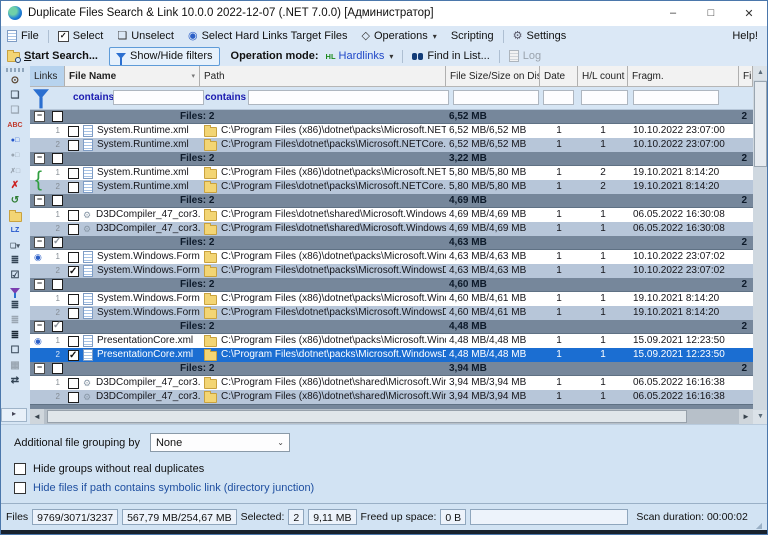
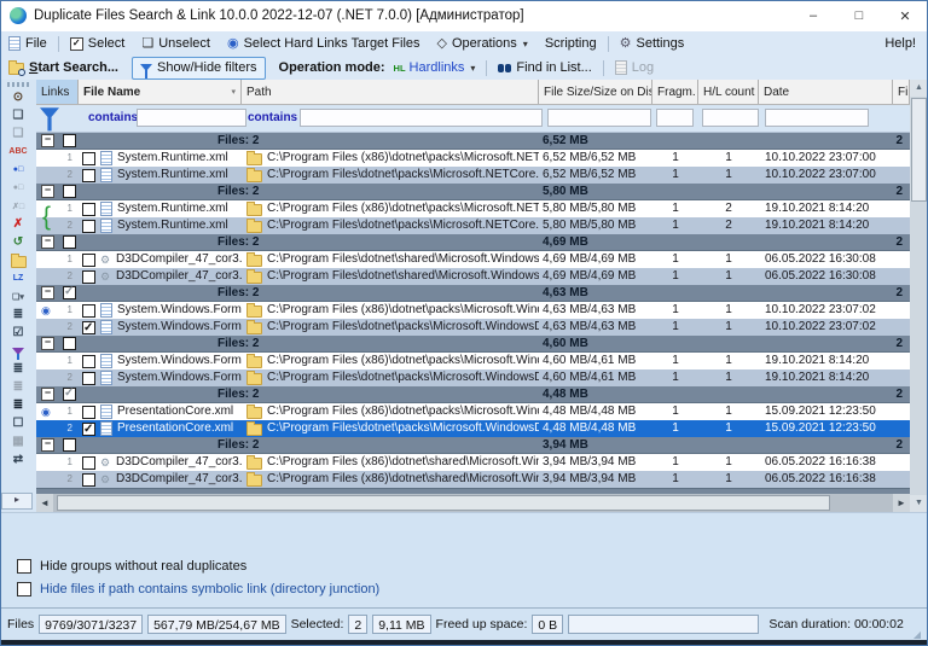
  Duplicate Files Search & Link 10.0.0 2022-12-07 (.NET 7.0.0) [Администратор]
  –
  □
  ✕
  File
  ✓
  Select
  ❏
  Unselect
  ◉
  Select Hard Links Target Files
  ◇
  Operations
  ▾
  Scripting
  ⚙
  Settings
  Help!
  Start Search...
  Show/Hide filters
  Operation mode:
  HL
  Hardlinks
  ▾
  Find in List...
  Log
  ⊙
  ❏
  ❏
  ✗
  ↺
  ≣
  ☑
  ≣
  ≣
  ≣
  ☐
  ▦
  ⇄
  ▸
  Links
  File Name
  Path
  File Size/Size on Di
- Date
+ Fragm.
  H/L count
- Fragm.
+ Date
  contains
  contains
  −
  Files: 2
  6,52 MB
  2
  1
  System.Runtime.xml
  C:\Program Files (x86)\dotnet\packs\Microsoft.NET
  6,52 MB/6,52 MB
  1
  1
  10.10.2022 23:07:00
  2
  System.Runtime.xml
  C:\Program Files\dotnet\packs\Microsoft.NETCore.
  6,52 MB/6,52 MB
  1
  1
  10.10.2022 23:07:00
  −
  Files: 2
- 3,22 MB
+ 5,80 MB
  2
  {
  1
  System.Runtime.xml
  C:\Program Files (x86)\dotnet\packs\Microsoft.NET
  5,80 MB/5,80 MB
  1
  2
  19.10.2021 8:14:20
  2
  System.Runtime.xml
  C:\Program Files\dotnet\packs\Microsoft.NETCore.
  5,80 MB/5,80 MB
  1
  2
  19.10.2021 8:14:20
  −
  Files: 2
  4,69 MB
  2
  1
  ⚙
  D3DCompiler_47_cor3.
  C:\Program Files\dotnet\shared\Microsoft.Windows
  4,69 MB/4,69 MB
  1
  1
  06.05.2022 16:30:08
  2
  ⚙
  D3DCompiler_47_cor3.
  C:\Program Files\dotnet\shared\Microsoft.Windows
  4,69 MB/4,69 MB
  1
  1
  06.05.2022 16:30:08
  −
  Files: 2
  4,63 MB
  2
  ◉
  1
  System.Windows.Form
  C:\Program Files (x86)\dotnet\packs\Microsoft.Win
  4,63 MB/4,63 MB
  1
  1
  10.10.2022 23:07:02
  2
  System.Windows.Form
  C:\Program Files\dotnet\packs\Microsoft.WindowsD
  4,63 MB/4,63 MB
  1
  1
  10.10.2022 23:07:02
  −
  Files: 2
  4,60 MB
  2
  1
  System.Windows.Form
  C:\Program Files (x86)\dotnet\packs\Microsoft.Win
  4,60 MB/4,61 MB
  1
  1
  19.10.2021 8:14:20
  2
  System.Windows.Form
  C:\Program Files\dotnet\packs\Microsoft.WindowsD
  4,60 MB/4,61 MB
  1
  1
  19.10.2021 8:14:20
  −
  Files: 2
  4,48 MB
  2
  ◉
  1
  PresentationCore.xml
  C:\Program Files (x86)\dotnet\packs\Microsoft.Win
  4,48 MB/4,48 MB
  1
  1
  15.09.2021 12:23:50
  2
  PresentationCore.xml
  C:\Program Files\dotnet\packs\Microsoft.WindowsD
  4,48 MB/4,48 MB
  1
  1
  15.09.2021 12:23:50
  −
  Files: 2
  3,94 MB
  2
  1
  ⚙
  D3DCompiler_47_cor3.
  C:\Program Files (x86)\dotnet\shared\Microsoft.Wi
  3,94 MB/3,94 MB
  1
  1
  06.05.2022 16:16:38
  2
  ⚙
  D3DCompiler_47_cor3.
  C:\Program Files (x86)\dotnet\shared\Microsoft.Wi
  3,94 MB/3,94 MB
  1
  1
  06.05.2022 16:16:38
  ◄
  ►
- Additional file grouping by
- None
- ⌄
  Hide groups without real duplicates
  Hide files if path contains symbolic link (directory junction)
  Files
  9769/3071/3237
  567,79 MB/254,67 MB
  Selected:
  2
  9,11 MB
  Freed up space:
  0 B
  Scan duration: 00:00:02
  ◢
